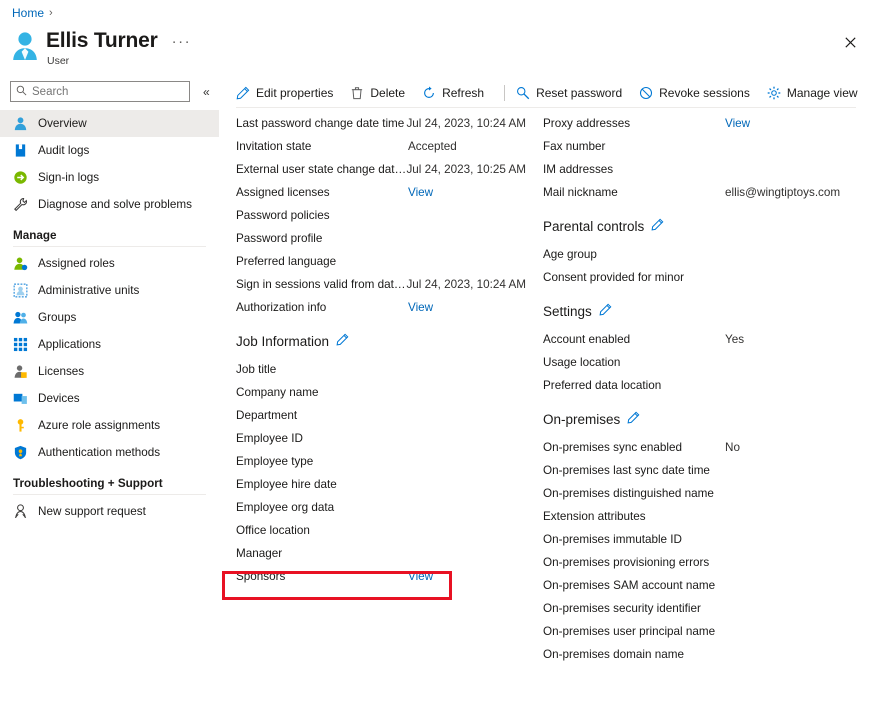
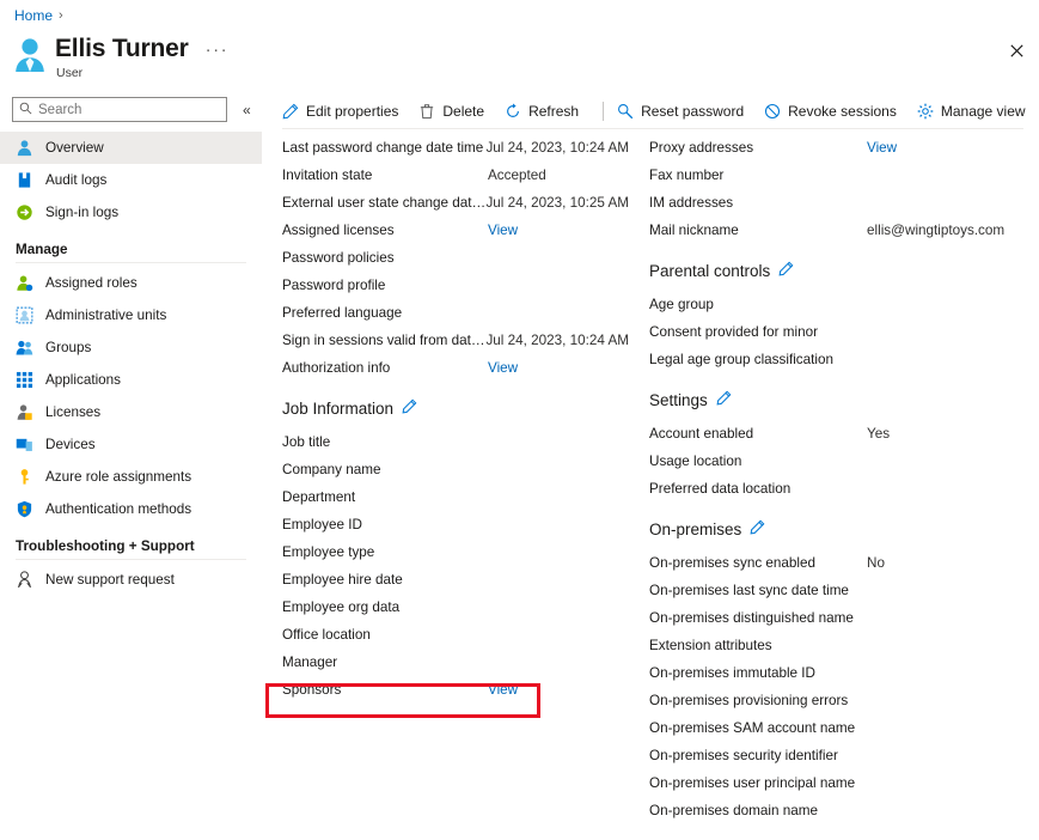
  Home
  ›
  Ellis Turner
  ···
  User
  Search
  «
  Overview
  Audit logs
  Sign-in logs
- Diagnose and solve problems
  Manage
  Assigned roles
  Administrative units
  Groups
  Applications
  Licenses
  Devices
  Azure role assignments
  Authentication methods
  Troubleshooting + Support
  New support request
  Edit properties
  Delete
  Refresh
  Reset password
  Revoke sessions
  Manage view
  Last password change date time
  Jul 24, 2023, 10:24 AM
  Invitation state
  Accepted
  External user state change date .
  Jul 24, 2023, 10:25 AM
  Assigned licenses
  View
  Password policies
  Password profile
  Preferred language
  Sign in sessions valid from date .
  Jul 24, 2023, 10:24 AM
  Authorization info
  View
  Job Information
  Job title
  Company name
  Department
  Employee ID
  Employee type
  Employee hire date
  Employee org data
  Office location
  Manager
  Sponsors
  View
  Proxy addresses
  View
  Fax number
  IM addresses
  Mail nickname
  ellis@wingtiptoys.com
  Parental controls
  Age group
  Consent provided for minor
+ Legal age group classification
  Settings
  Account enabled
  Yes
  Usage location
  Preferred data location
  On-premises
  On-premises sync enabled
  No
  On-premises last sync date time
  On-premises distinguished name
  Extension attributes
  On-premises immutable ID
  On-premises provisioning errors
  On-premises SAM account name
  On-premises security identifier
  On-premises user principal name
  On-premises domain name
